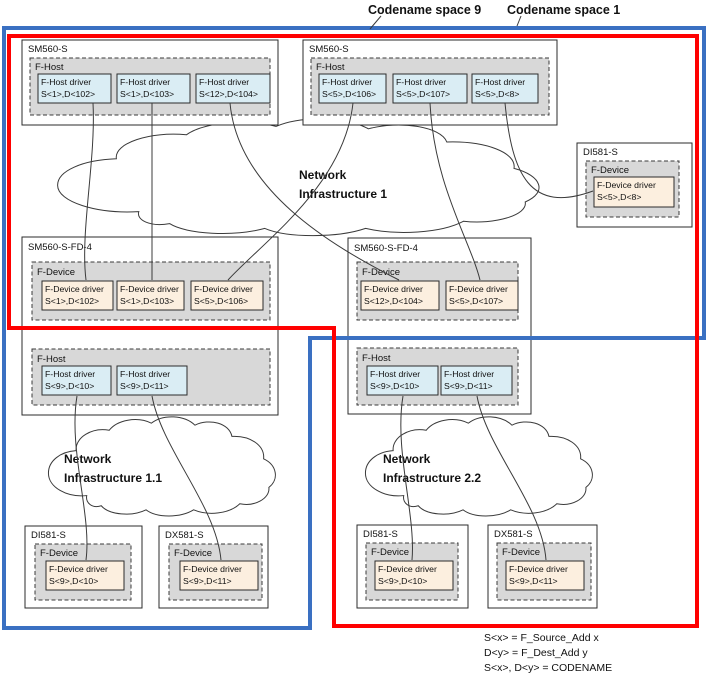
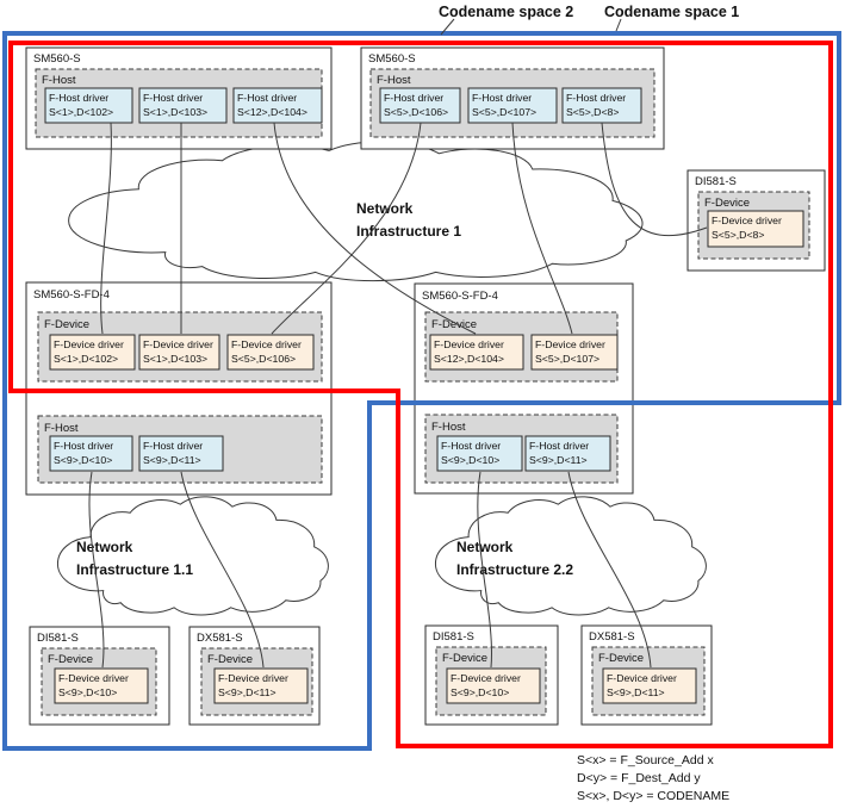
  Network
  Inrastructure 1
  Network
  Infrastructure 1.1
  Network
  Infrstructure 2.2
  SM560-S
  F-Host
  F-Host driver
  S<1>,D<102>
  F-Host driver
  S<1>,D<103>
  F-Host driver
  S<12>,D<104>
  SM560-S
  F-Host
  F-Host driver
  S<5>,D<106>
  F-Host driver
  S<5>,D<107>
  F-Host driver
  S<5>,D<8>
  DI581-S
  F-Device
  F-Device driver
  S<5>,D<8>
  SM560-S-FD4
  F-Device
  F-Device driver
  S<1>,D<102>
  F-Device driver
  S<1>,D<103>
  F-Device driver
  S<5>,D<106>
  F-Host
  F-Host driver
  S<9>,D<10>
  F-Host driver
  S<9>,D<11>
  SM560-S-FD-4
  F-Deice
  F-Device driver
  S<12>,D<104>
  F-Device driver
  S<5>,D<107>
  F-Host
  F-Host driver
  S<9>,D<10>
  F-Host driver
  S<9>,D<11>
  DI581-S
  F-Device
  F-Device driver
  S<9>,D<10>
  DX581-S
  F-Device
  F-Device driver
  S<9>,D<11>
  DI581-S
  F-Device
  F-Device driver
  S<9>,D<10>
  DX581-S
  F-Device
  F-Device driver
  S<9>,D<11>
- Codename space 9
+ Codename space 2
  Codename space 1
  S<x> = F_Source_Add x
  D<y> = F_Dest_Add y
  S<x>, D<y> = CODENAME
